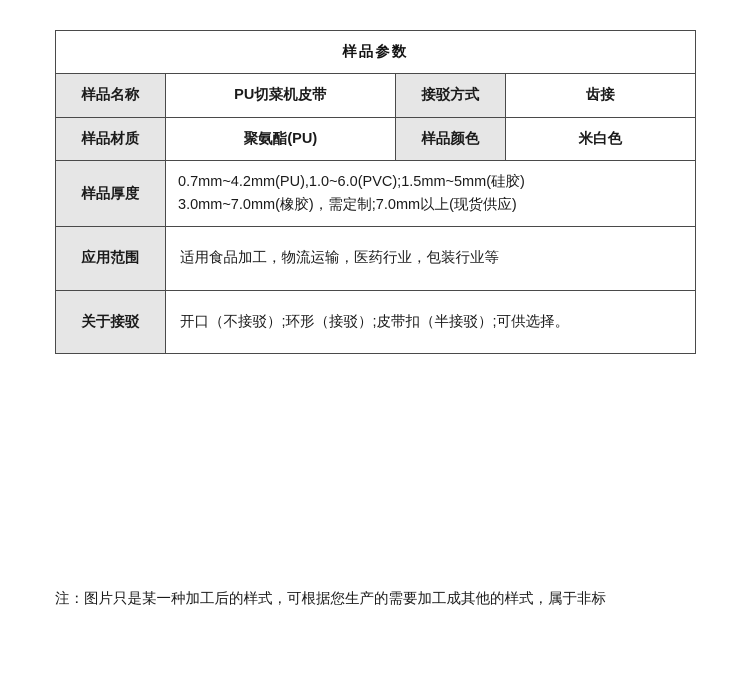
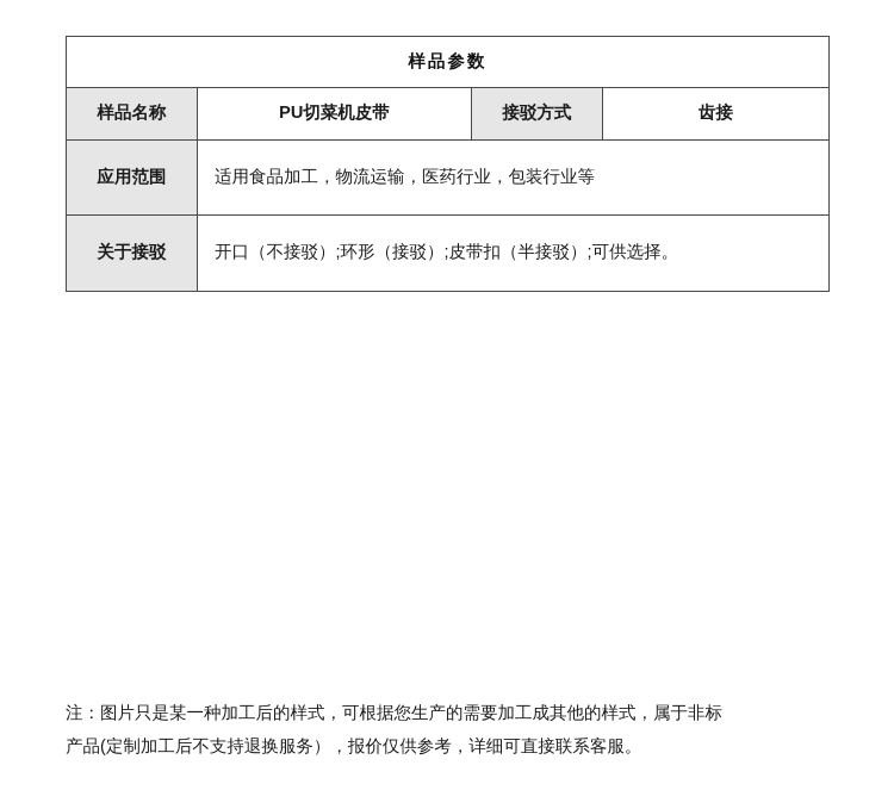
  样品参数
  样品名称	PU切菜机皮带	接驳方式	齿接
- 样品材质	聚氨酯(PU)	样品颜色	米白色
- 样品厚度	0.7mm~4.2mm(PU),1.0~6.0(PVC);1.5mm~5mm(硅胶) 3.0mm~7.0mm(橡胶)，需定制;7.0mm以上(现货供应)
  应用范围	适用食品加工，物流运输，医药行业，包装行业等
  关于接驳	开口（不接驳）;环形（接驳）;皮带扣（半接驳）;可供选择。
  注：图片只是某一种加工后的样式，可根据您生产的需要加工成其他的样式，属于非标
+ 产品(定制加工后不支持退换服务），报价仅供参考，详细可直接联系客服。
